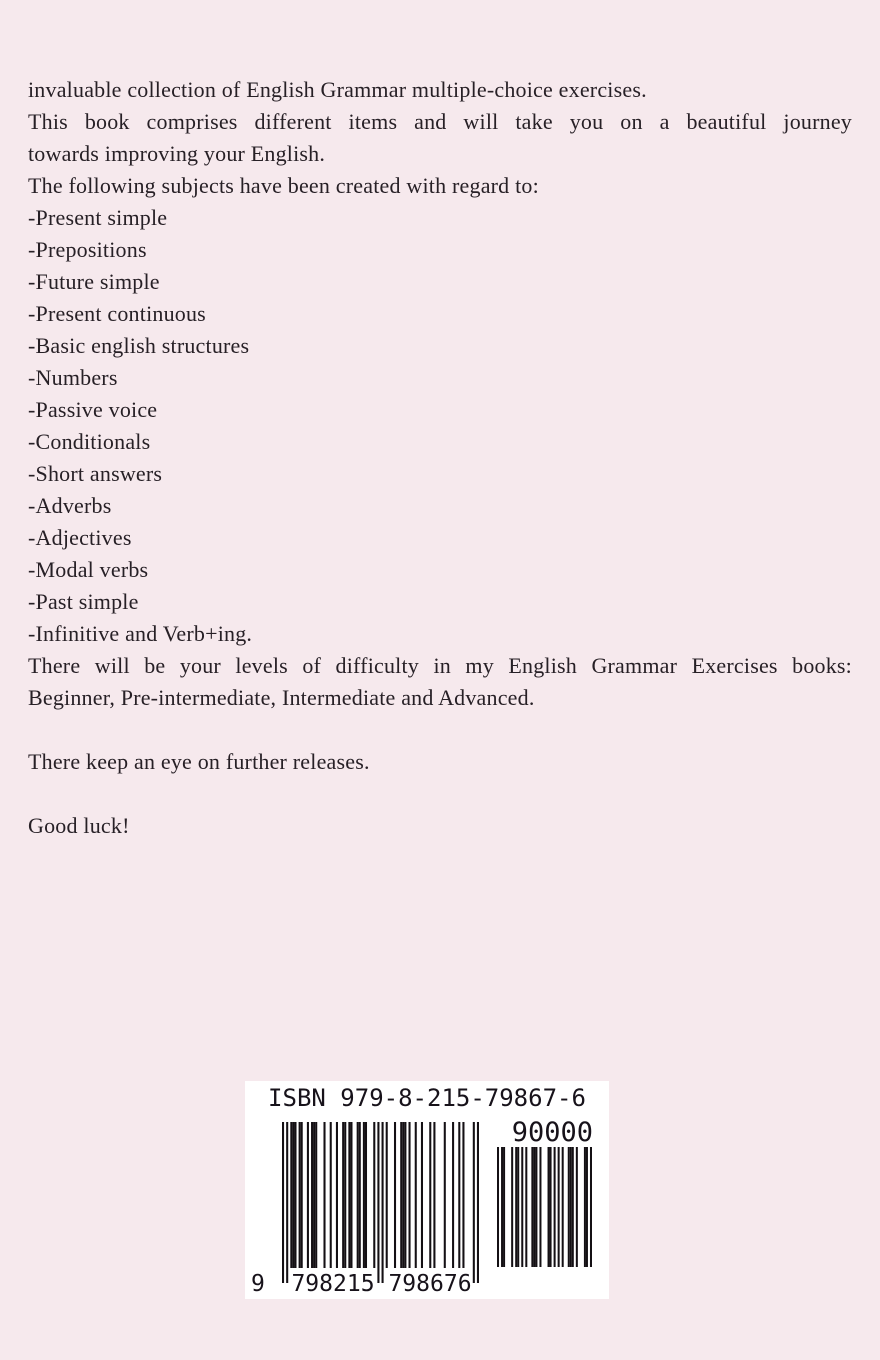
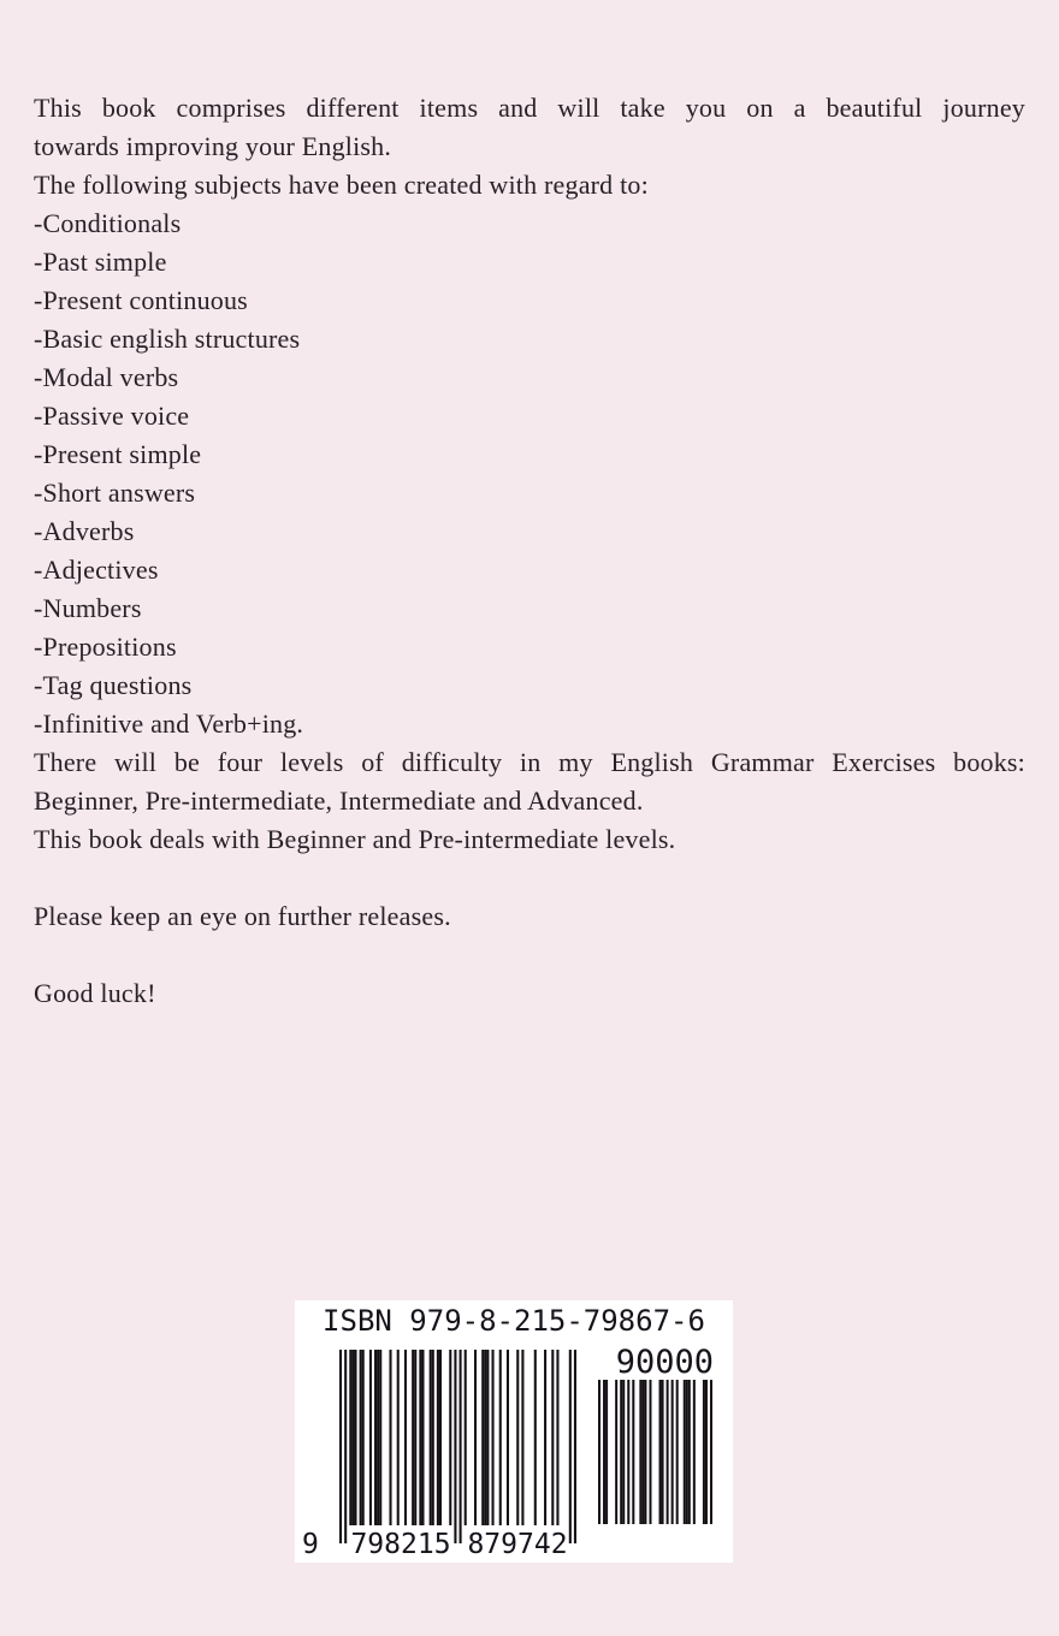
- invaluable collection of English Grammar multiple-choice exercises.
  This book comprises different items and will take you on a beautiful journey
  towards improving your English.
  The following subjects have been created with regard to:
- -Present simple
+ -Conditionals
- -Prepositions
+ -Past simple
- -Future simple
  -Present continuous
  -Basic english structures
- -Numbers
+ -Modal verbs
  -Passive voice
- -Conditionals
+ -Present simple
  -Short answers
  -Adverbs
  -Adjectives
- -Modal verbs
+ -Numbers
- -Past simple
+ -Prepositions
+ -Tag questions
  -Infinitive and Verb+ing.
- There will be your levels of difficulty in my English Grammar Exercises books:
+ There will be four levels of difficulty in my English Grammar Exercises books:
  Beginner, Pre-intermediate, Intermediate and Advanced.
+ This book deals with Beginner and Pre-intermediate levels.
- There keep an eye on further releases.
+ Please keep an eye on further releases.
  Good luck!
  ISBN 979-8-215-79867-6
  90000
  9
  798215
- 798676
+ 879742
